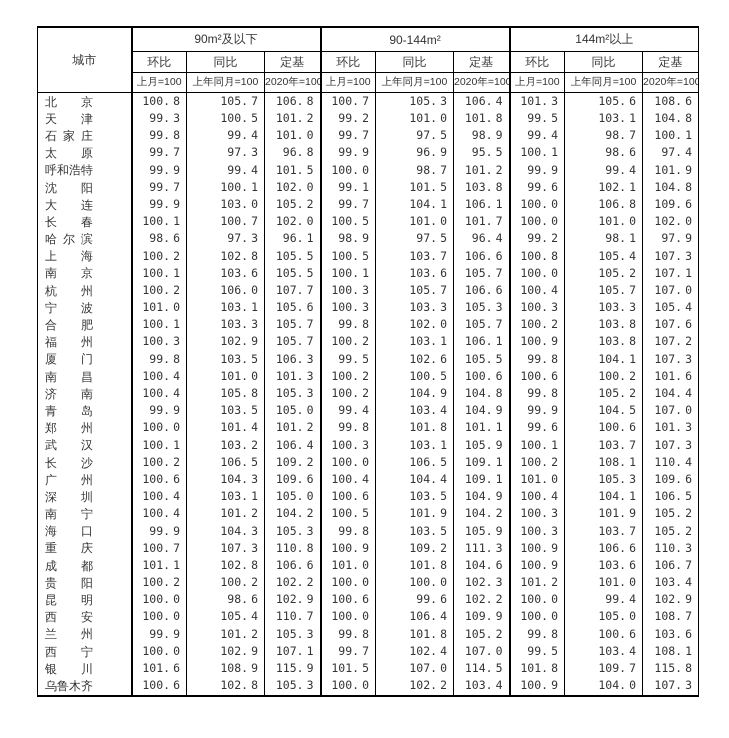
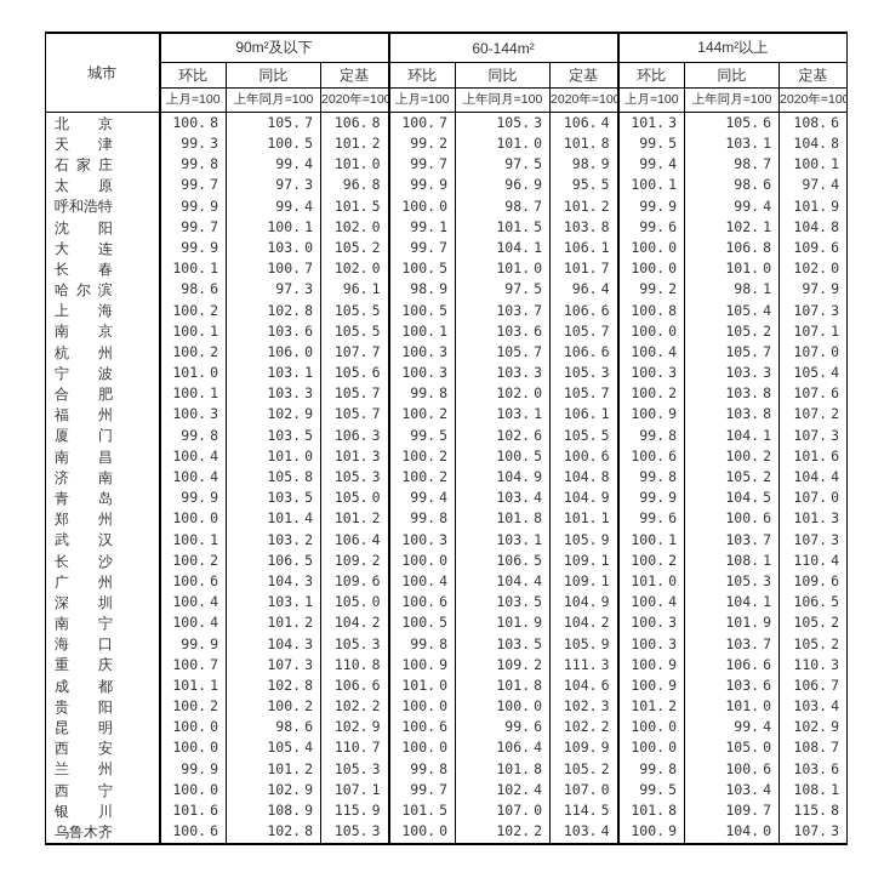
- 城市	90m²及以下	90-144m²	144m²以上
+ 城市	90m²及以下	60-144m²	144m²以上
  环比	同比	定基	环比	同比	定基	环比	同比	定基
  上月=100	上年同月=100	2020年=100	上月=100	上年同月=100	2020年=100	上月=100	上年同月=100	2020年=100
  北 京	100. 8	105. 7	106. 8	100. 7	105. 3	106. 4	101. 3	105. 6	108. 6
  天 津	99. 3	100. 5	101. 2	99. 2	101. 0	101. 8	99. 5	103. 1	104. 8
  石 家 庄	99. 8	99. 4	101. 0	99. 7	97. 5	98. 9	99. 4	98. 7	100. 1
  太 原	99. 7	97. 3	96. 8	99. 9	96. 9	95. 5	100. 1	98. 6	97. 4
  呼和浩特	99. 9	99. 4	101. 5	100. 0	98. 7	101. 2	99. 9	99. 4	101. 9
  沈 阳	99. 7	100. 1	102. 0	99. 1	101. 5	103. 8	99. 6	102. 1	104. 8
  大 连	99. 9	103. 0	105. 2	99. 7	104. 1	106. 1	100. 0	106. 8	109. 6
  长 春	100. 1	100. 7	102. 0	100. 5	101. 0	101. 7	100. 0	101. 0	102. 0
  哈 尔 滨	98. 6	97. 3	96. 1	98. 9	97. 5	96. 4	99. 2	98. 1	97. 9
  上 海	100. 2	102. 8	105. 5	100. 5	103. 7	106. 6	100. 8	105. 4	107. 3
  南 京	100. 1	103. 6	105. 5	100. 1	103. 6	105. 7	100. 0	105. 2	107. 1
  杭 州	100. 2	106. 0	107. 7	100. 3	105. 7	106. 6	100. 4	105. 7	107. 0
  宁 波	101. 0	103. 1	105. 6	100. 3	103. 3	105. 3	100. 3	103. 3	105. 4
  合 肥	100. 1	103. 3	105. 7	99. 8	102. 0	105. 7	100. 2	103. 8	107. 6
  福 州	100. 3	102. 9	105. 7	100. 2	103. 1	106. 1	100. 9	103. 8	107. 2
  厦 门	99. 8	103. 5	106. 3	99. 5	102. 6	105. 5	99. 8	104. 1	107. 3
  南 昌	100. 4	101. 0	101. 3	100. 2	100. 5	100. 6	100. 6	100. 2	101. 6
  济 南	100. 4	105. 8	105. 3	100. 2	104. 9	104. 8	99. 8	105. 2	104. 4
  青 岛	99. 9	103. 5	105. 0	99. 4	103. 4	104. 9	99. 9	104. 5	107. 0
  郑 州	100. 0	101. 4	101. 2	99. 8	101. 8	101. 1	99. 6	100. 6	101. 3
  武 汉	100. 1	103. 2	106. 4	100. 3	103. 1	105. 9	100. 1	103. 7	107. 3
  长 沙	100. 2	106. 5	109. 2	100. 0	106. 5	109. 1	100. 2	108. 1	110. 4
  广 州	100. 6	104. 3	109. 6	100. 4	104. 4	109. 1	101. 0	105. 3	109. 6
  深 圳	100. 4	103. 1	105. 0	100. 6	103. 5	104. 9	100. 4	104. 1	106. 5
  南 宁	100. 4	101. 2	104. 2	100. 5	101. 9	104. 2	100. 3	101. 9	105. 2
  海 口	99. 9	104. 3	105. 3	99. 8	103. 5	105. 9	100. 3	103. 7	105. 2
  重 庆	100. 7	107. 3	110. 8	100. 9	109. 2	111. 3	100. 9	106. 6	110. 3
  成 都	101. 1	102. 8	106. 6	101. 0	101. 8	104. 6	100. 9	103. 6	106. 7
  贵 阳	100. 2	100. 2	102. 2	100. 0	100. 0	102. 3	101. 2	101. 0	103. 4
  昆 明	100. 0	98. 6	102. 9	100. 6	99. 6	102. 2	100. 0	99. 4	102. 9
  西 安	100. 0	105. 4	110. 7	100. 0	106. 4	109. 9	100. 0	105. 0	108. 7
  兰 州	99. 9	101. 2	105. 3	99. 8	101. 8	105. 2	99. 8	100. 6	103. 6
  西 宁	100. 0	102. 9	107. 1	99. 7	102. 4	107. 0	99. 5	103. 4	108. 1
  银 川	101. 6	108. 9	115. 9	101. 5	107. 0	114. 5	101. 8	109. 7	115. 8
  乌鲁木齐	100. 6	102. 8	105. 3	100. 0	102. 2	103. 4	100. 9	104. 0	107. 3
